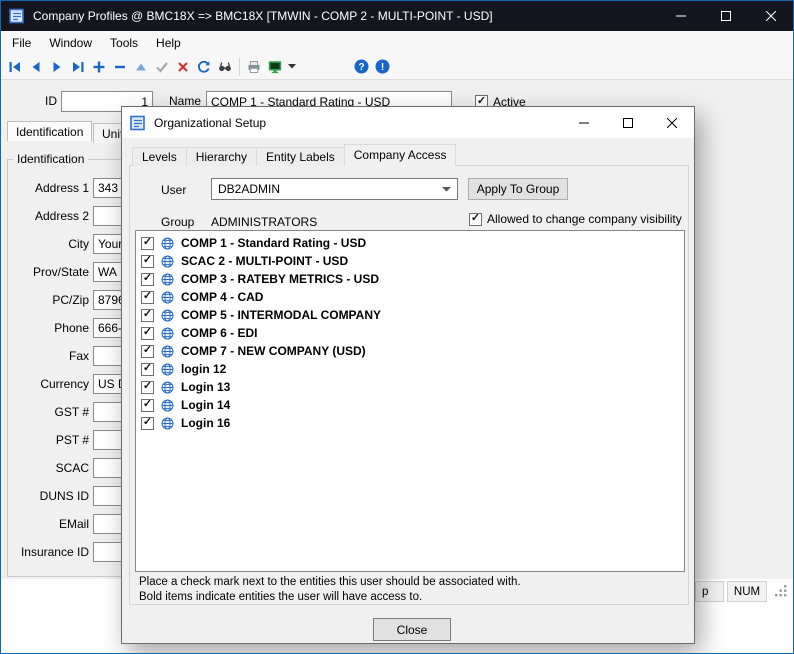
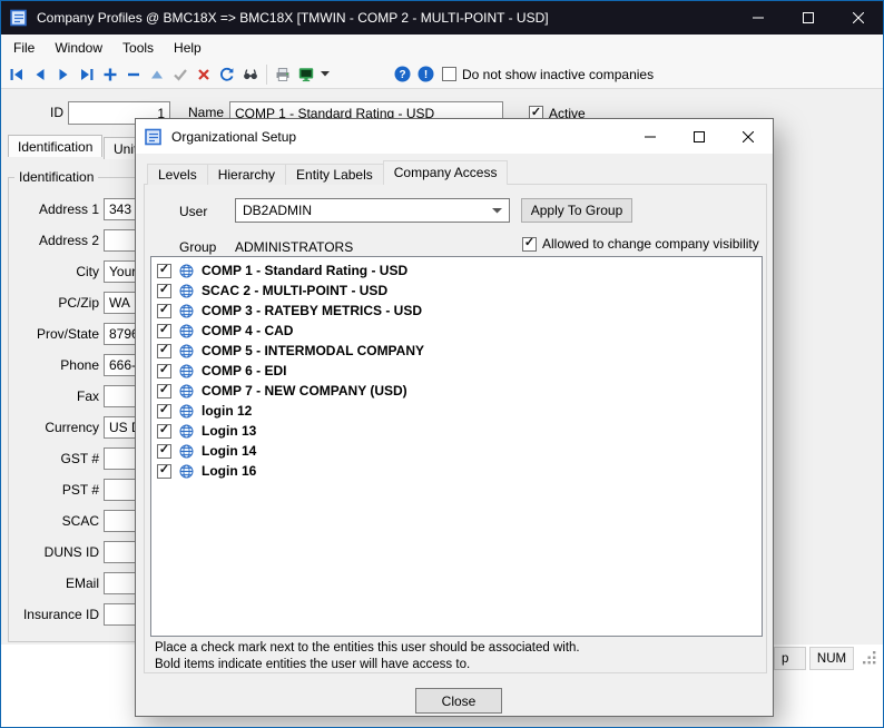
  Company Profiles @ BMC18X => BMC18X [TMWIN - COMP 2 - MULTI-POINT - USD]
  File
  Window
  Tools
  Help
  ?
  !
+ Do not show inactive companies
  ID
  1
  Name
  COMP 1 - Standard Rating - USD
  Active
  Identification
  Identification
  Address 1
  343
  Address 2
  City
  You
- Prov/State
+ PC/Zip
  WA
- PC/Zip
+ Prov/State
  Phone
  Fax
  Currency
  GST #
  PST #
  SCAC
  DUNS ID
  EMail
  Insurance ID
  p
  NUM
  Organizational Setup
  Levels
  Hierarchy
  Entity Labels
  Company Access
  User
  DB2ADMIN
  Apply To Group
  Group
  ADMINISTRATORS
  Allowed to change company visibility
  COMP 1 - Standard Rating - USD
  SCAC 2 - MULTI-POINT - USD
  COMP 3 - RATEBY METRICS - USD
  COMP 4 - CAD
  COMP 5 - INTERMODAL COMPANY
  COMP 6 - EDI
  COMP 7 - NEW COMPANY (USD)
  login 12
  Login 13
  Login 14
  Login 16
  Place a check mark next to the entities this user should be associated with.
  Bold items indicate entities the user will have access to.
  Close
